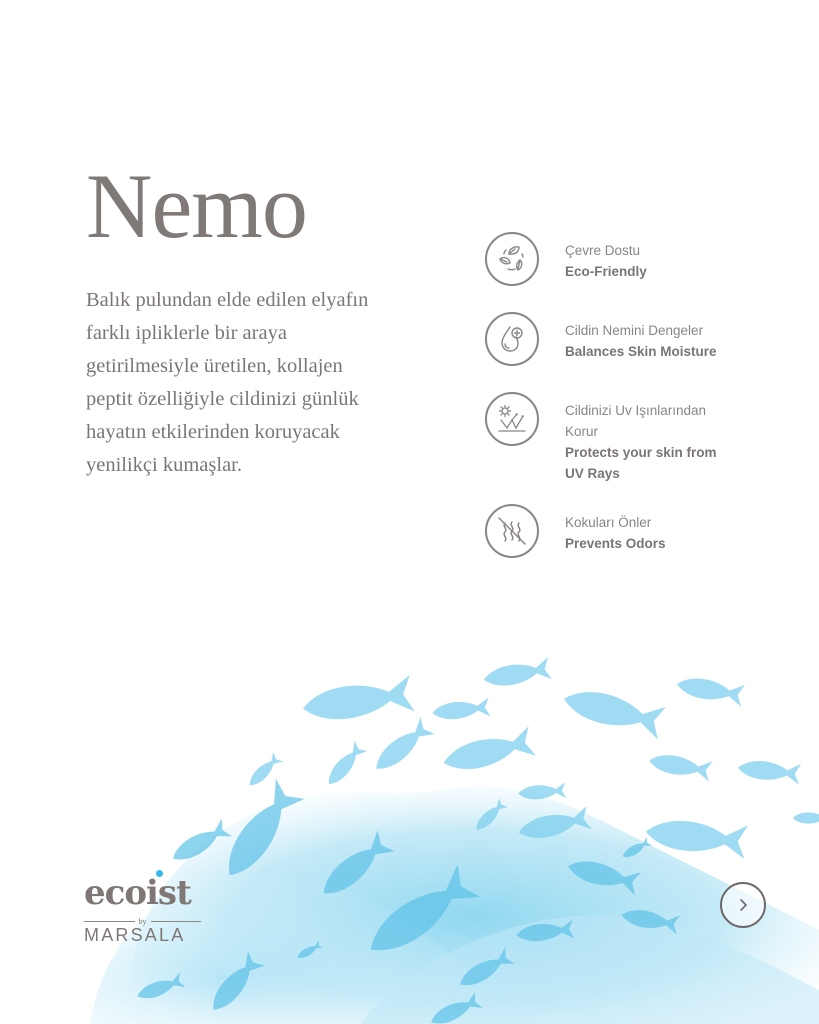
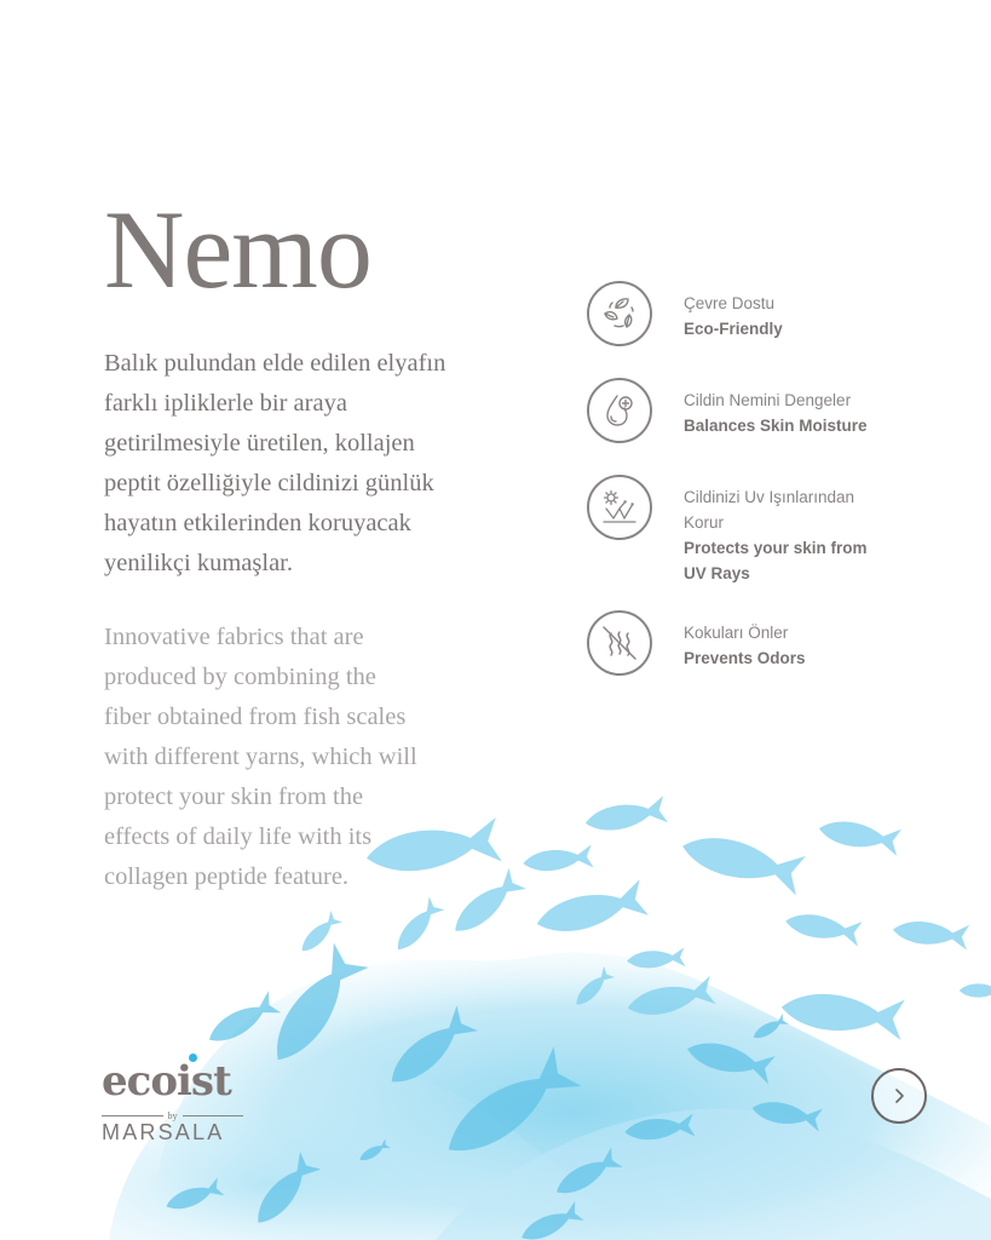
  Nemo
  Balık pulundan elde edilen elyafın
  farklı ipliklerle bir araya
  getirilmesiyle üretilen, kollajen
  peptit özelliğiyle cildinizi günlük
  hayatın etkilerinden koruyacak
  yenilikçi kumaşlar.
+ Innovative fabrics that are
+ produced by combining the
+ fiber obtained from fish scales
+ with different yarns, which will
+ protect your skin from the
+ effects of daily life with its
+ collagen peptide feature.
  Çevre Dostu
  Eco-Friendly
  Cildin Nemini Dengeler
  Balances Skin Moisture
  Cildinizi Uv Işınlarından
  Korur
  Protects your skin from
  UV Rays
  Kokuları Önler
  Prevents Odors
  ecoist
  by
  MARSALA
